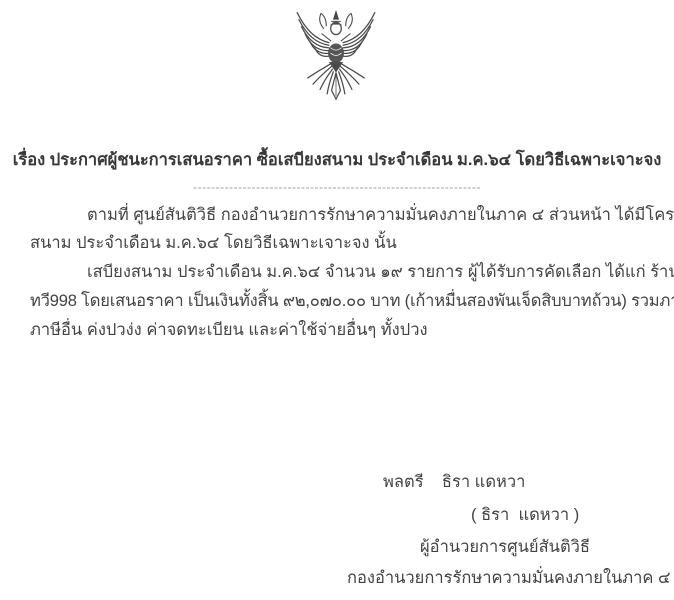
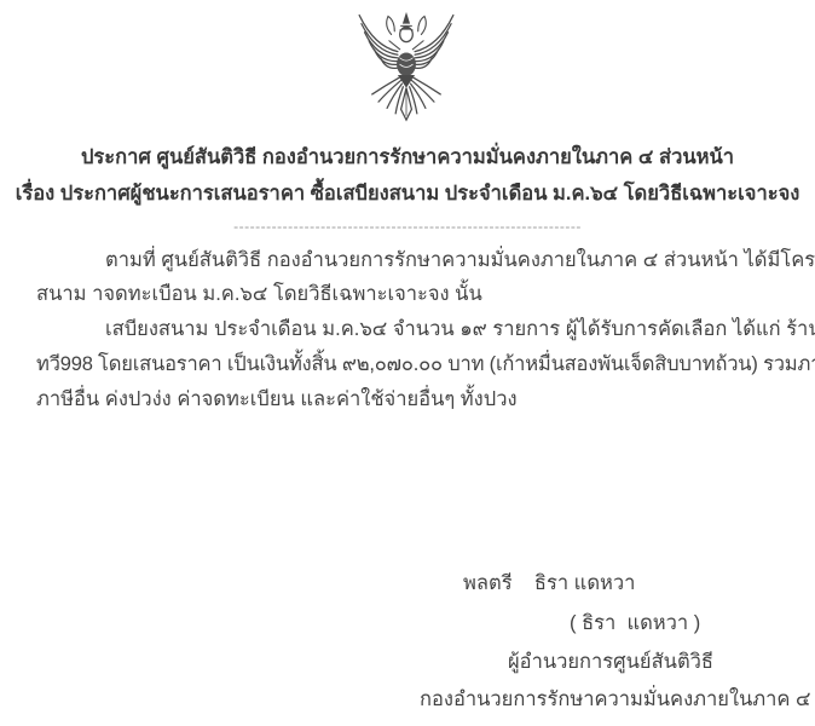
+ ประกาศ ศูนย์สันติวิธี กองอำนวยการรักษาความมั่นคงภายในภาค ๔ ส่วนหน้า
  เรื่อง ประกาศผู้ชนะการเสนอราคา ซื้อเสบียงสนาม ประจำเดือน ม.ค.๖๔ โดยวิธีเฉพาะเจาะจง
  ----------------------------------------------------------------
  ตามที่ ศูนย์สันติวิธี กองอำนวยการรักษาความมั่นคงภายในภาค ๔ ส่วนหน้า ได้มีโคร
- สนาม ประจำเดือน ม.ค.๖๔ โดยวิธีเฉพาะเจาะจง นั้น
+ สนาม าจดทะเบือน ม.ค.๖๔ โดยวิธีเฉพาะเจาะจง นั้น
  เสบียงสนาม ประจำเดือน ม.ค.๖๔ จำนวน ๑๙ รายการ ผู้ได้รับการคัดเลือก ได้แก่ ร้า
  ทวี998 โดยเสนอราคา เป็นเงินทั้งสิ้น ๙๒,๐๗๐.๐๐ บาท (เก้าหมื่นสองพันเจ็ดสิบบาทถ้วน) รวมภ
  ภาษีอื่น ค่งปวง่ง ค่าจดทะเบียน และค่าใช้จ่ายอื่นๆ ทั้งปวง
  พลตรี ธิรา แดหวา
  ( ธิรา แดหวา )
  ผู้อำนวยการศูนย์สันติวิธี
  กองอำนวยการรักษาความมั่นคงภายในภาค ๔
